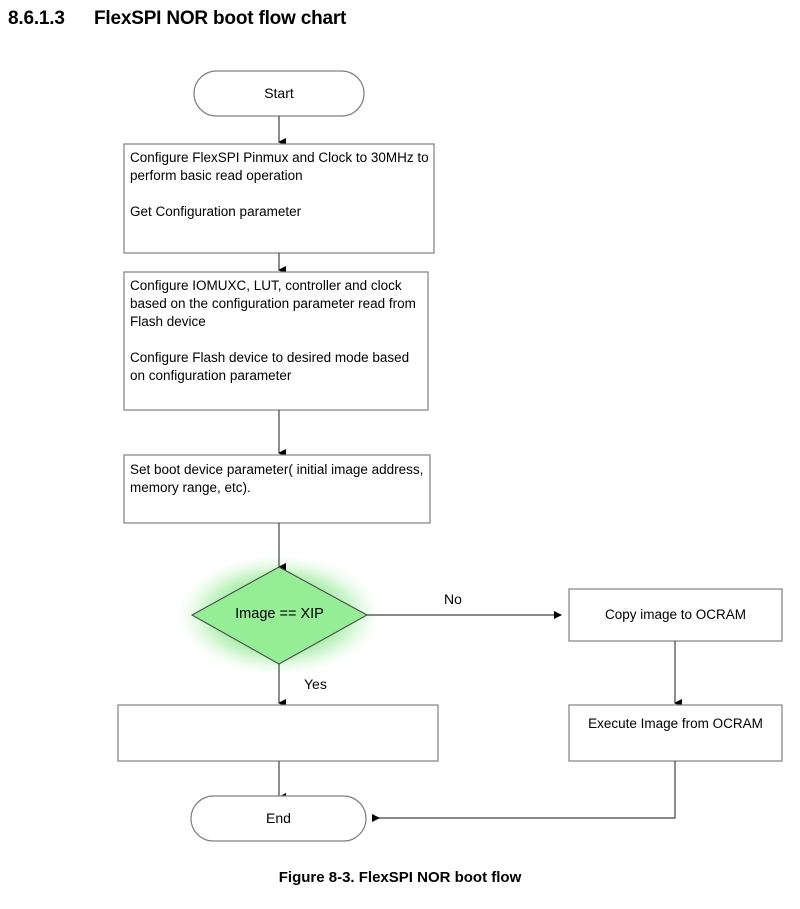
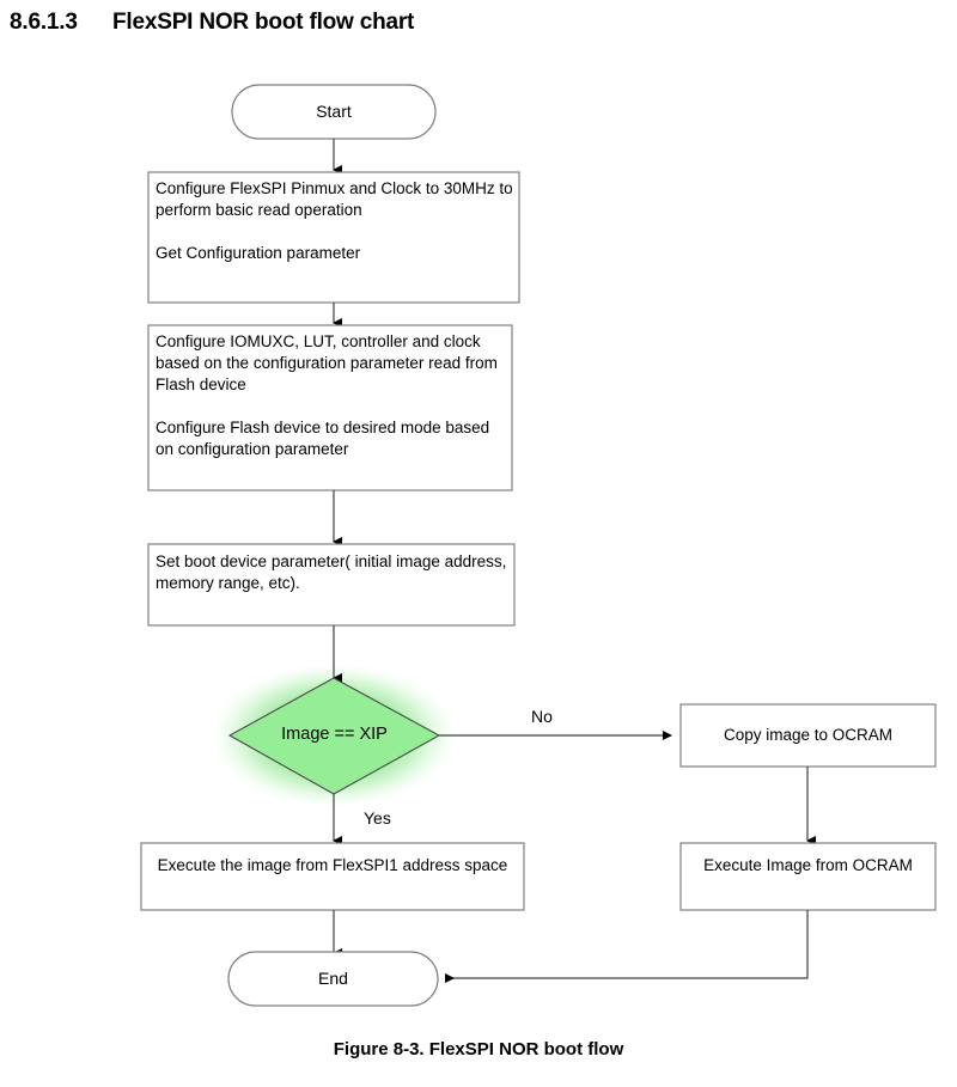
  8.6.1.3 FlexSPI NOR boot flow chart
  Start
  Configure FlexSPI Pinmux and Clock to 30MHz to perform basic read operation
  Get Configuration parameter
  Configure IOMUXC, LUT, controller and clock based on the configuration parameter read from Flash device
  Configure Flash device to desired mode based on configuration parameter
  Set boot device parameter( initial image address, memory range, etc).
  Image == XIP
  No
  Yes
  Copy image to OCRAM
  Execute Image from OCRAM
+ Execute the image from FlexSPI1 address space
  End
  Figure 8-3. FlexSPI NOR boot flow
